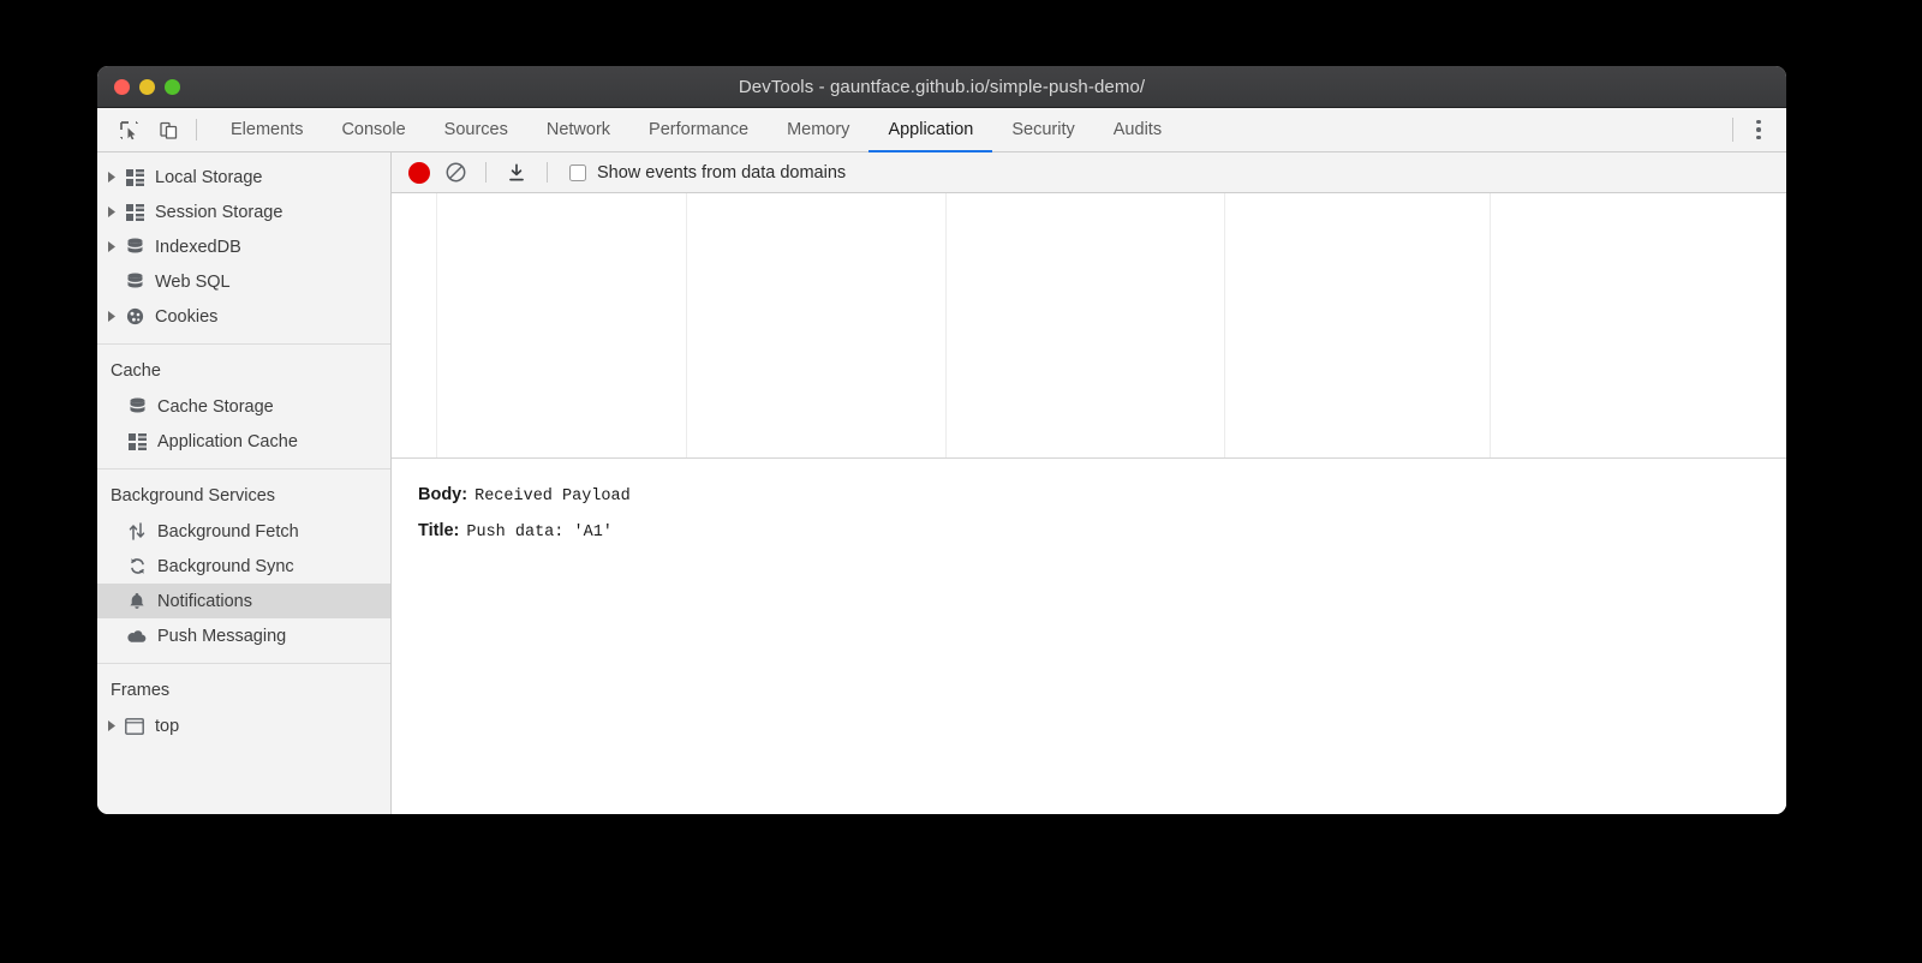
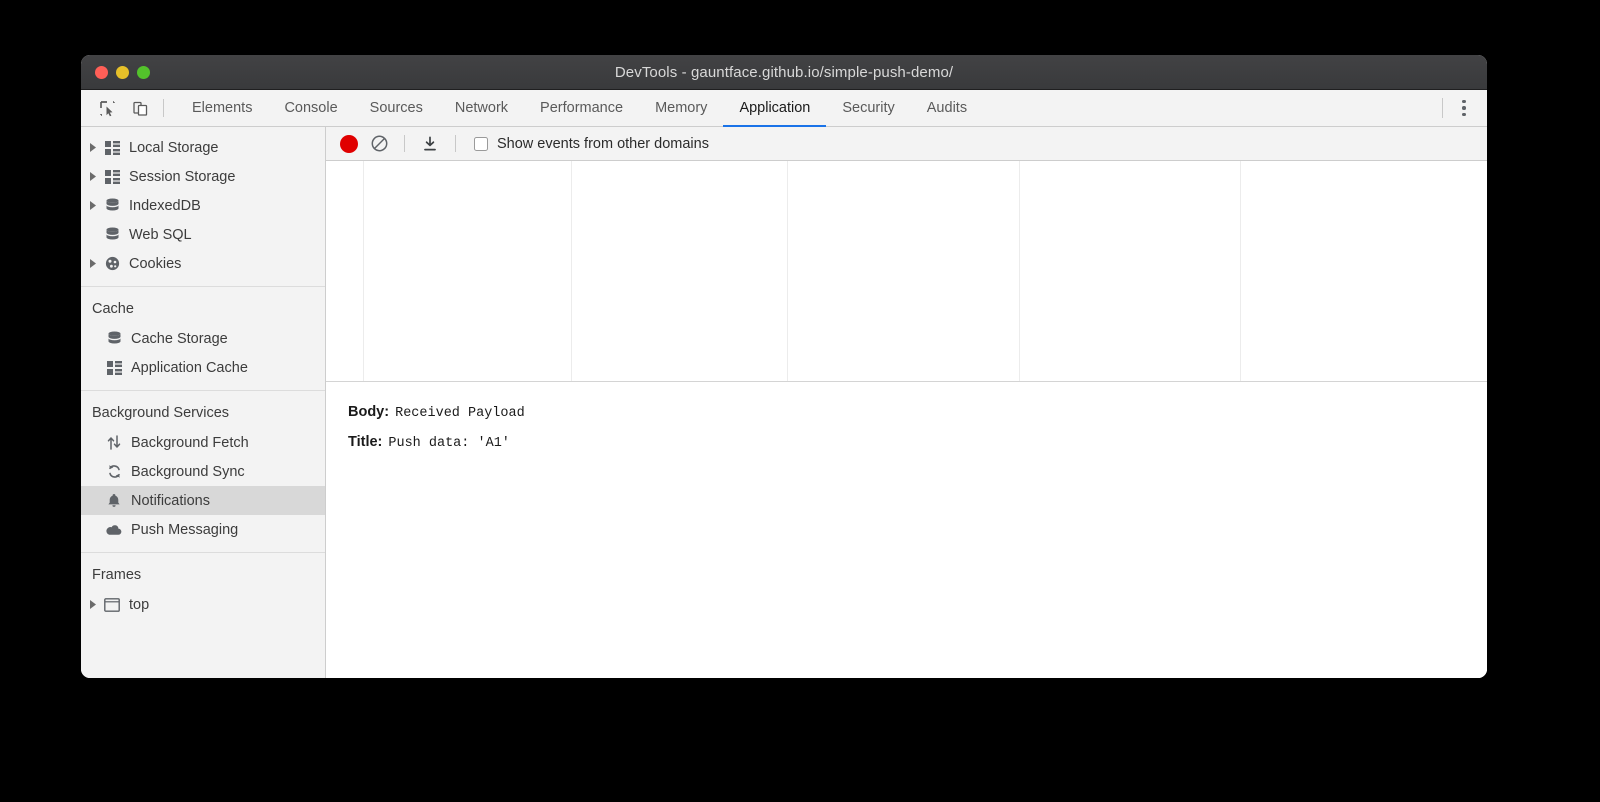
  DevTools - gauntface.github.io/simple-push-demo/
  Elements
  Console
  Sources
  Network
  Performance
  Memory
  Application
  Security
  Audits
  Local Storage
  Session Storage
  IndexedDB
  Web SQL
  Cookies
  Cache
  Cache Storage
  Application Cache
  Background Services
  Background Fetch
  Background Sync
  Notifications
  Push Messaging
  Frames
  top
- Show events from data domains
+ Show events from other domains
  Body:
  Received Payload
  Title:
  Push data: 'A1'
